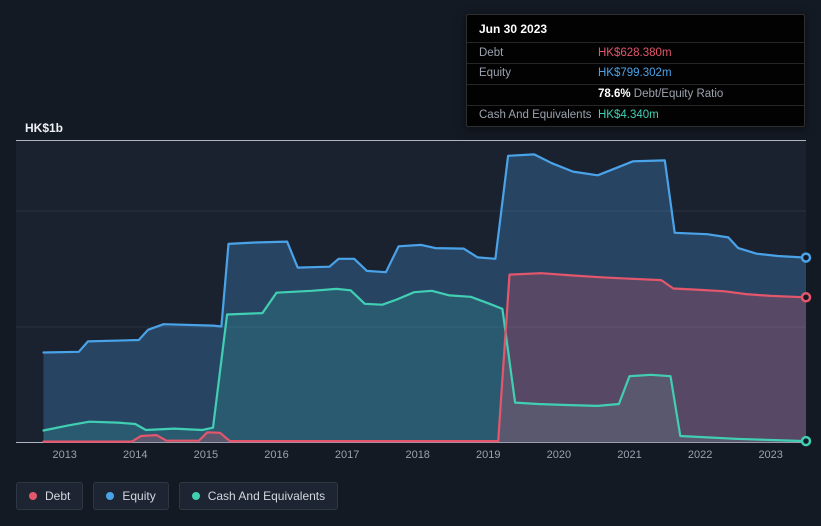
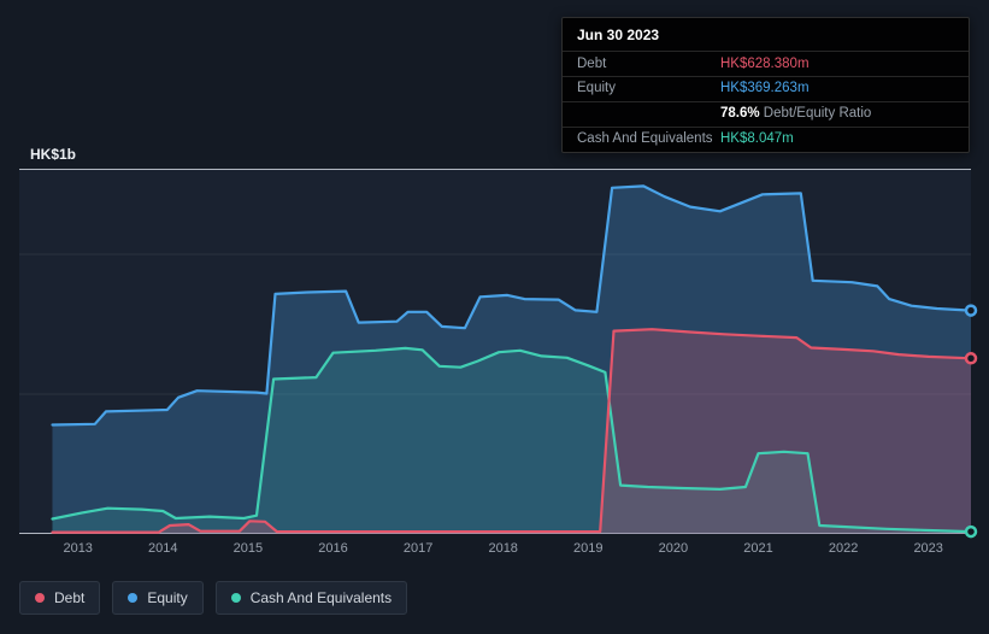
  Jun 30 2023
  Debt
  HK$628.380m
  Equity
- HK$799.302m
+ HK$369.263m
  78.6% Debt/Equity Ratio
  Cash And Equivalents
- HK$4.340m
+ HK$8.047m
  HK$1b
  2013
  2014
  2015
  2016
  2017
  2018
  2019
  2020
  2021
  2022
  2023
  Debt
  Equity
  Cash And Equivalents
